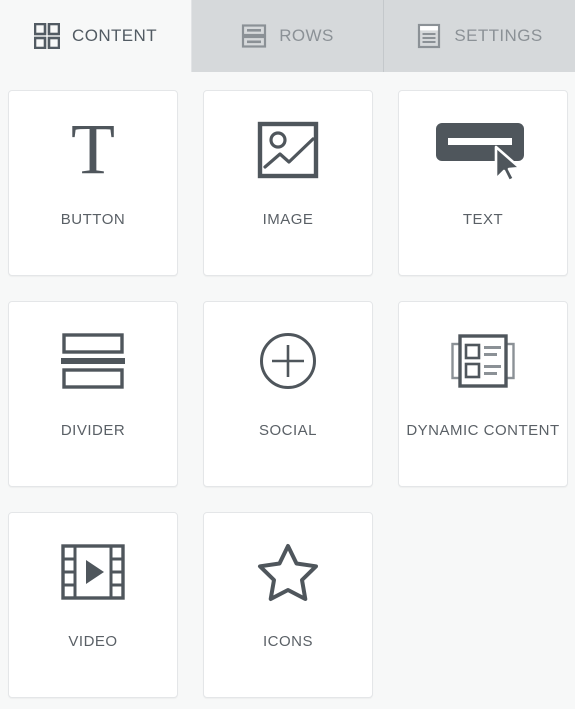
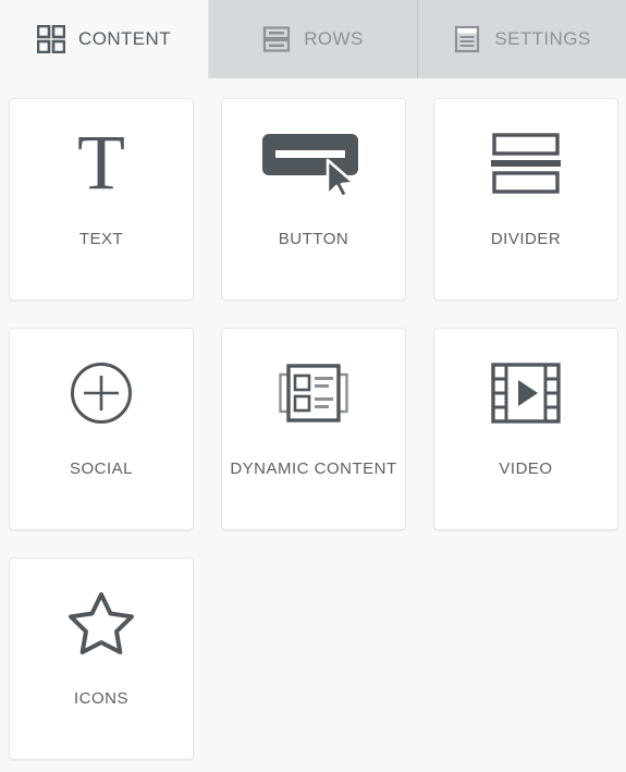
  CONTENT
  ROWS
  SETTINGS
  T
- BUTTON
+ TEXT
- IMAGE
- TEXT
+ BUTTON
  DIVIDER
  SOCIAL
  DYNAMIC CONTENT
  VIDEO
  ICONS
